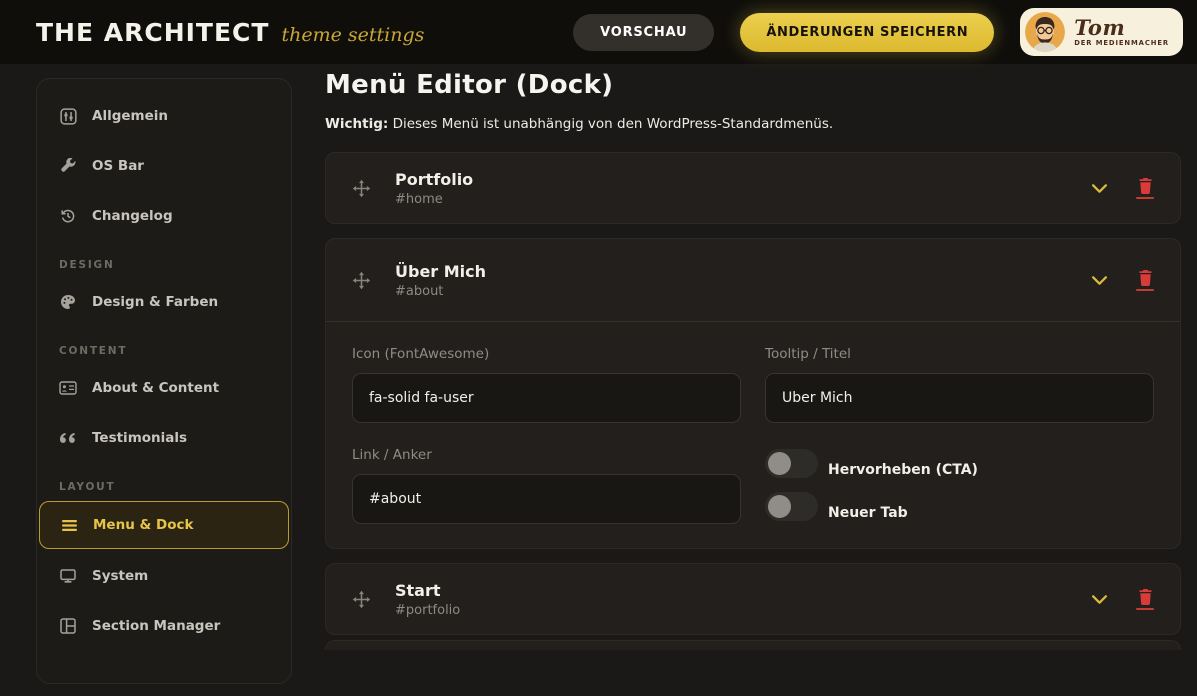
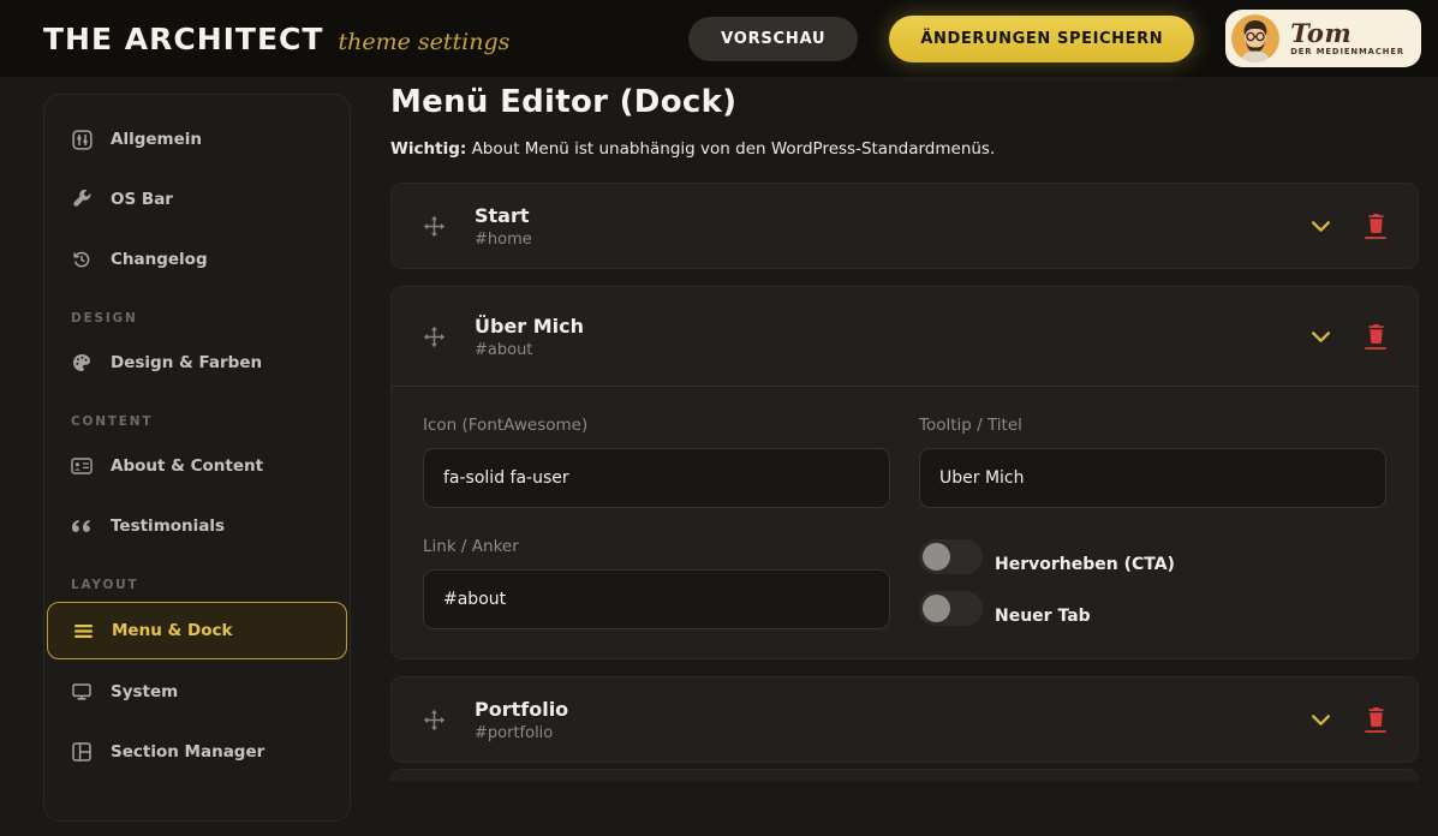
  THE ARCHITECT
  theme settings
  VORSCHAU
  ÄNDERUNGEN SPEICHERN
  Tom
  DER MEDIENMACHER
  Allgemein
  OS Bar
  Changelog
  DESIGN
  Design & Farben
  CONTENT
  About & Content
  Testimonials
  LAYOUT
  Menu & Dock
  System
  Section Manager
  Menü Editor (Dock)
- Wichtig: Dieses Menü ist unabhängig von den WordPress-Standardmenüs.
+ Wichtig: About Menü ist unabhängig von den WordPress-Standardmenüs.
- Portfolio
+ Start
  #home
  Über Mich
  #about
  Icon (FontAwesome)
  fa-solid fa-user
  Tooltip / Titel
  Über Mich
  Link / Anker
  #about
  Hervorheben (CTA)
  Neuer Tab
- Start
+ Portfolio
  #portfolio
